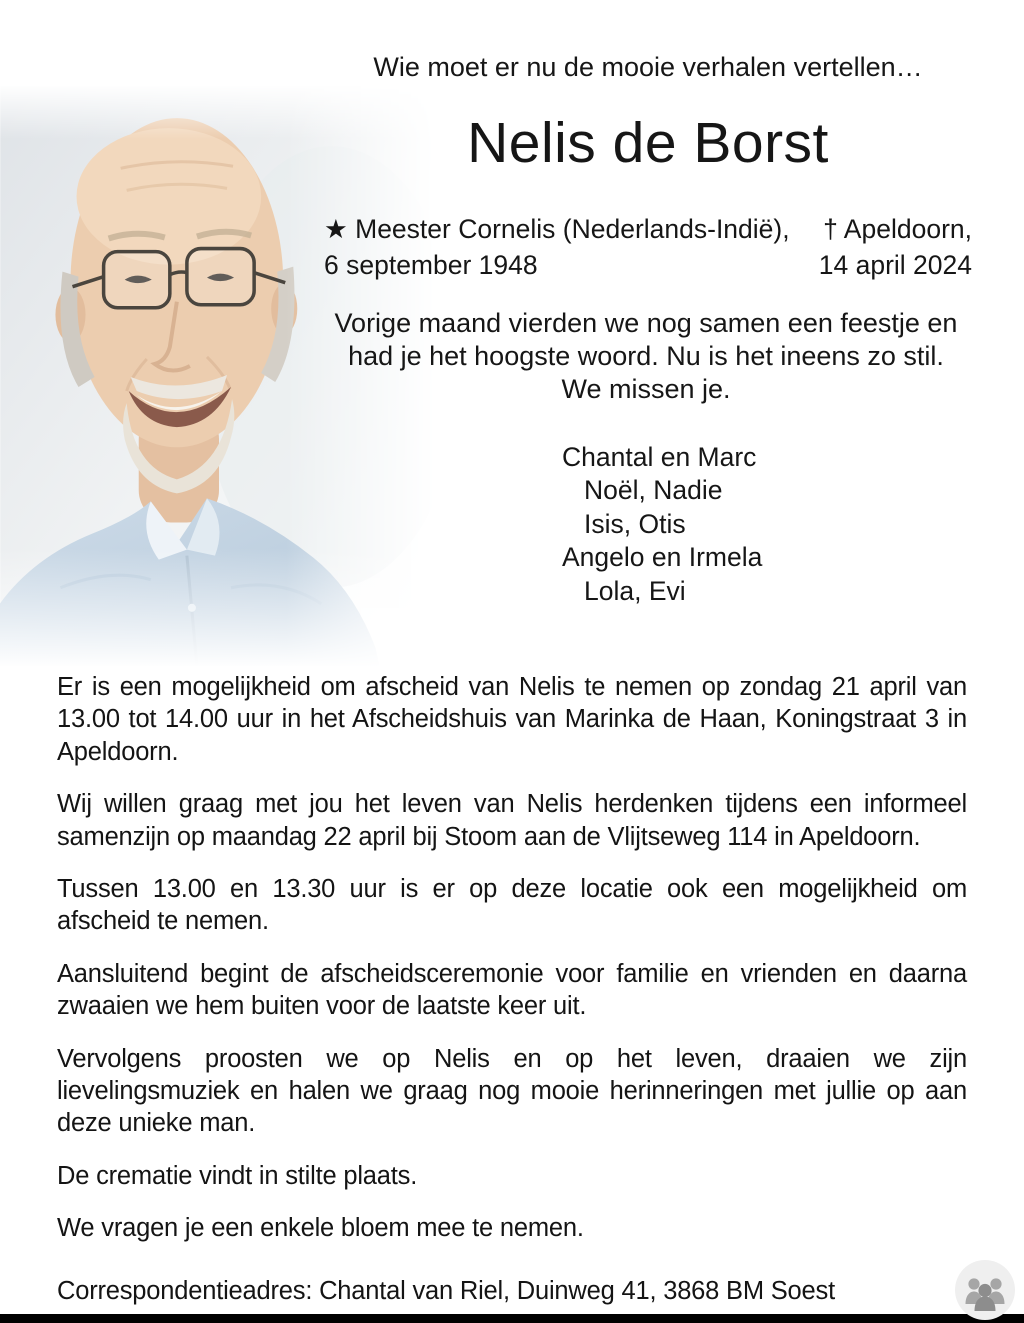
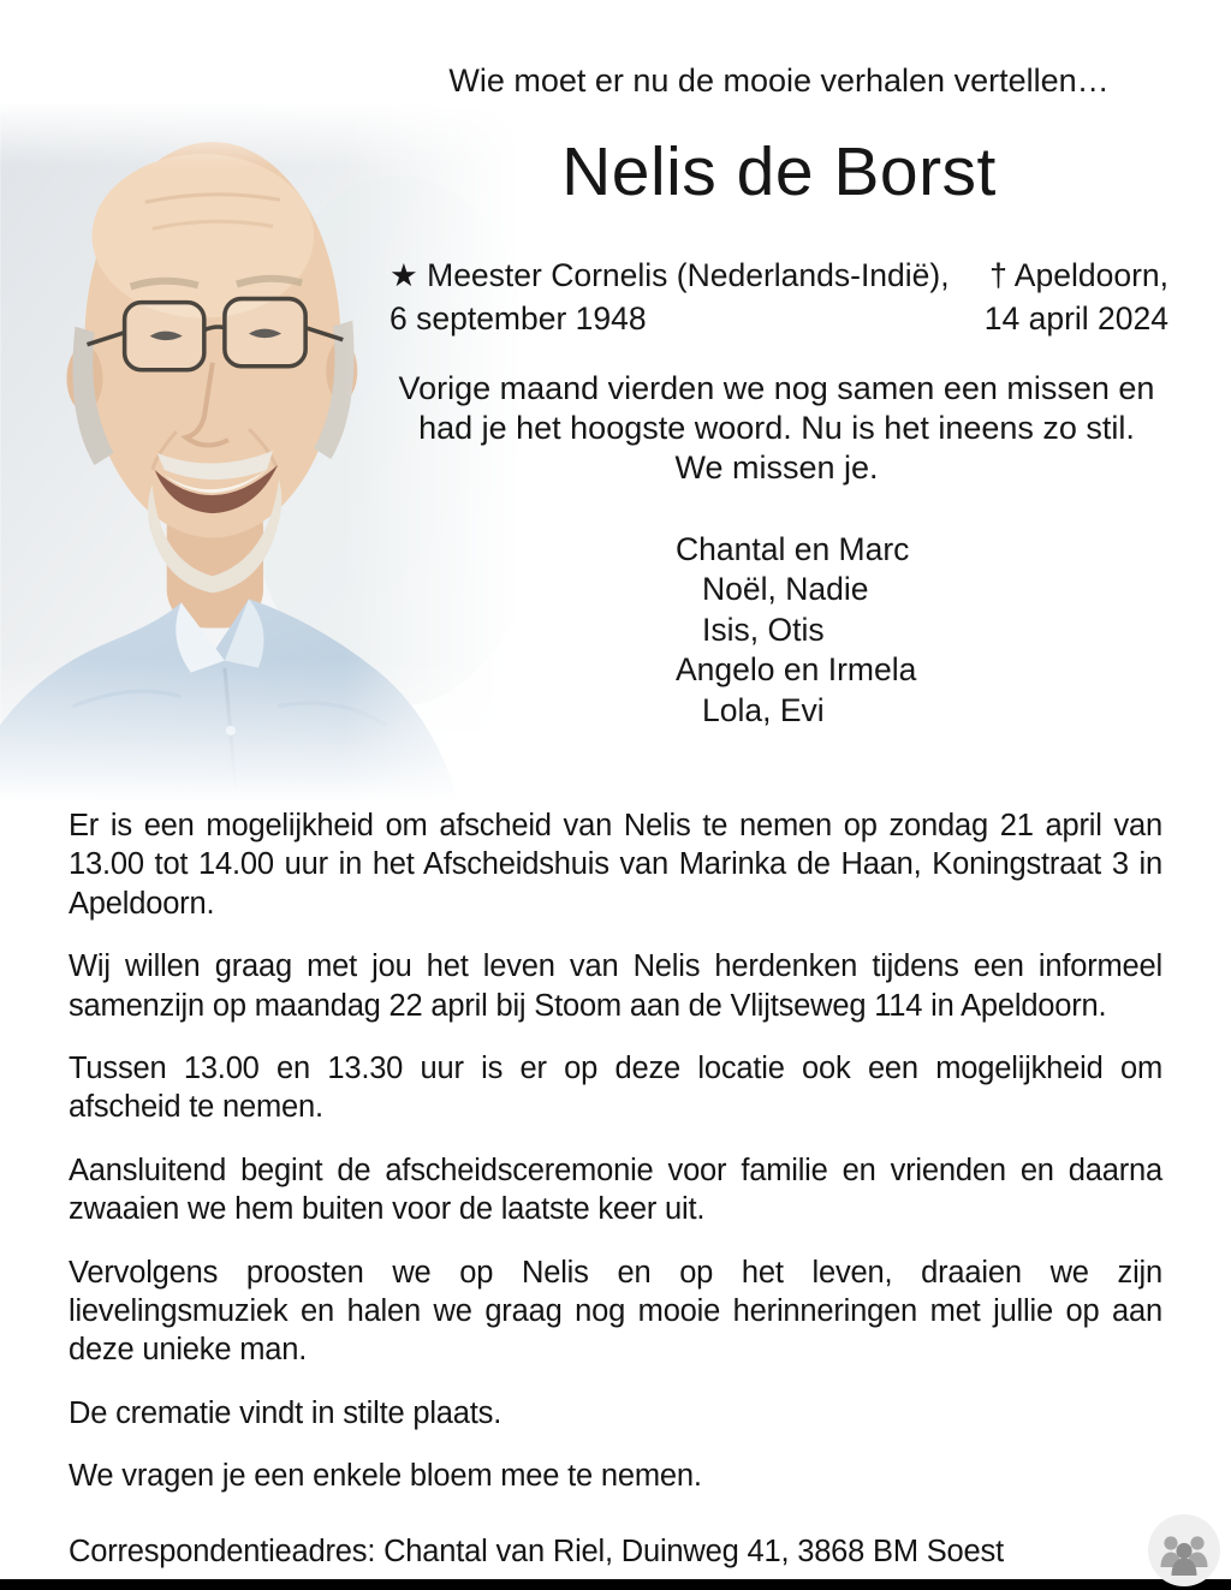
  Wie moet er nu de mooie verhalen vertellen…
  Nelis de Borst
  ★ Meester Cornelis (Nederlands-Indië),
  6 september 1948
  † Apeldoorn,
  14 april 2024
- Vorige maand vierden we nog samen een feestje en
+ Vorige maand vierden we nog samen een missen en
  had je het hoogste woord. Nu is het ineens zo stil.
  We missen je.
  Chantal en Marc
  Noël, Nadie
  Isis, Otis
  Angelo en Irmela
  Lola, Evi
  Er is een mogelijkheid om afscheid van Nelis te nemen op zondag 21 april van 13.00 tot 14.00 uur in het Afscheidshuis van Marinka de Haan, Koningstraat 3 in Apeldoorn.
  Wij willen graag met jou het leven van Nelis herdenken tijdens een informeel samenzijn op maandag 22 april bij Stoom aan de Vlijtseweg 114 in Apeldoorn.
  Tussen 13.00 en 13.30 uur is er op deze locatie ook een mogelijkheid om afscheid te nemen.
  Aansluitend begint de afscheidsceremonie voor familie en vrienden en daarna zwaaien we hem buiten voor de laatste keer uit.
  Vervolgens proosten we op Nelis en op het leven, draaien we zijn lievelingsmuziek en halen we graag nog mooie herinneringen met jullie op aan deze unieke man.
  De crematie vindt in stilte plaats.
  We vragen je een enkele bloem mee te nemen.
  Correspondentieadres: Chantal van Riel, Duinweg 41, 3868 BM Soest
